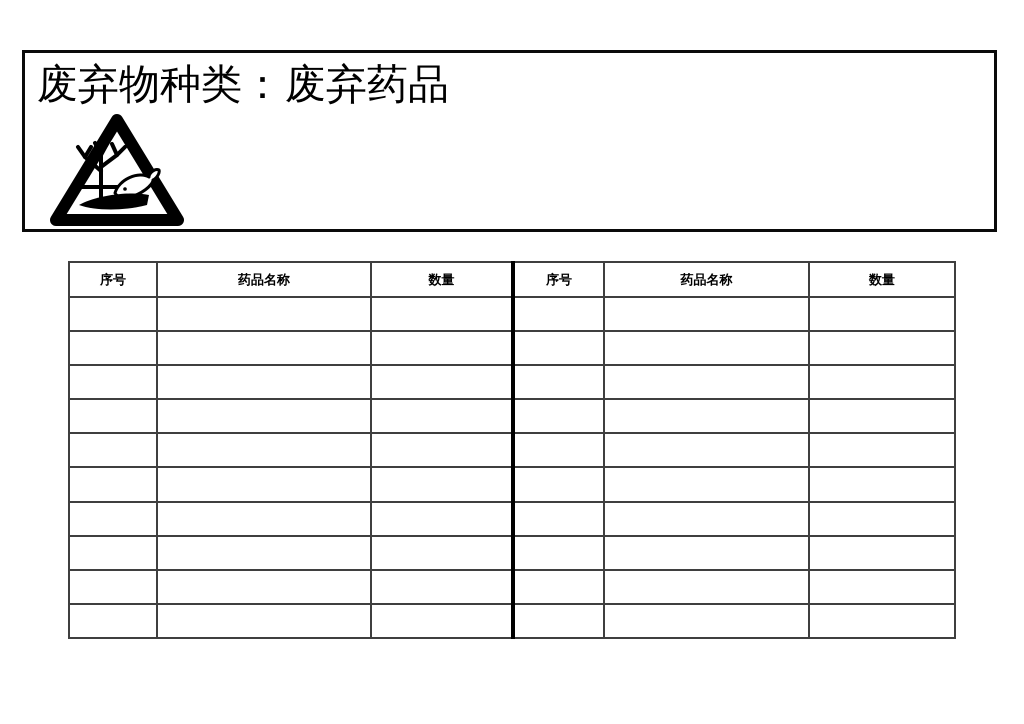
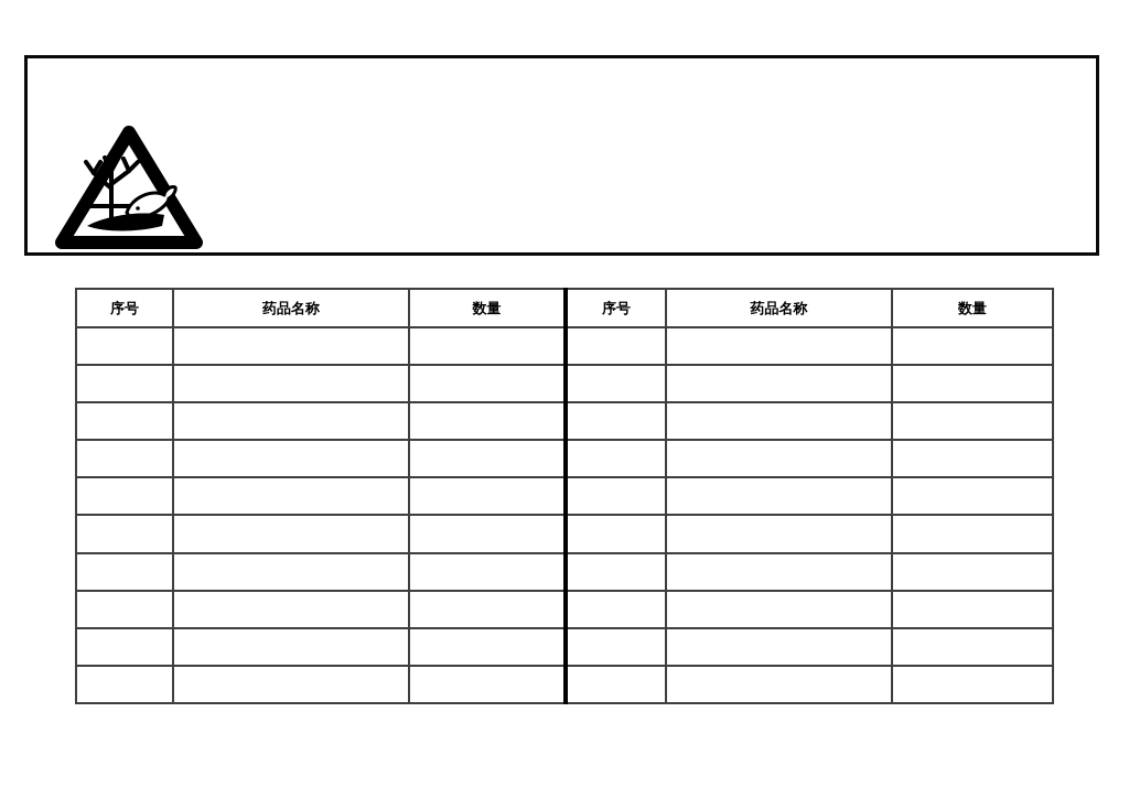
- 废弃物种类：废弃药品
  序号	药品名称	数量	序号	药品名称	数量
